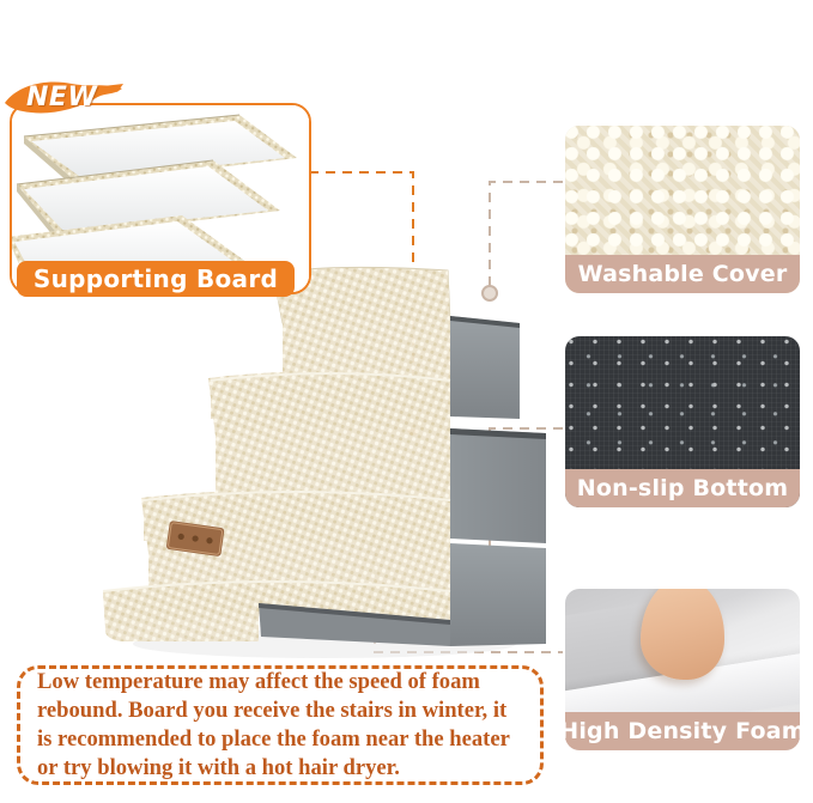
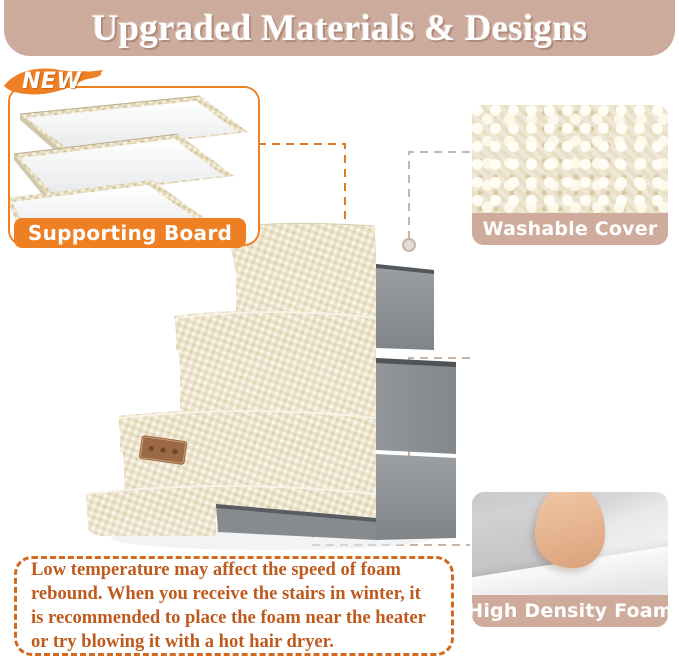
+ Upgraded Materials & Designs
  NEW
  Supporting Board
  Washable Cover
- Non-slip Bottom
  High Density Foam
- Low temperature may affect the speed of foam rebound. Board you receive the stairs in winter, it is recommended to place the foam near the heater or try blowing it with a hot hair dryer.
+ Low temperature may affect the speed of foam rebound. When you receive the stairs in winter, it is recommended to place the foam near the heater or try blowing it with a hot hair dryer.
